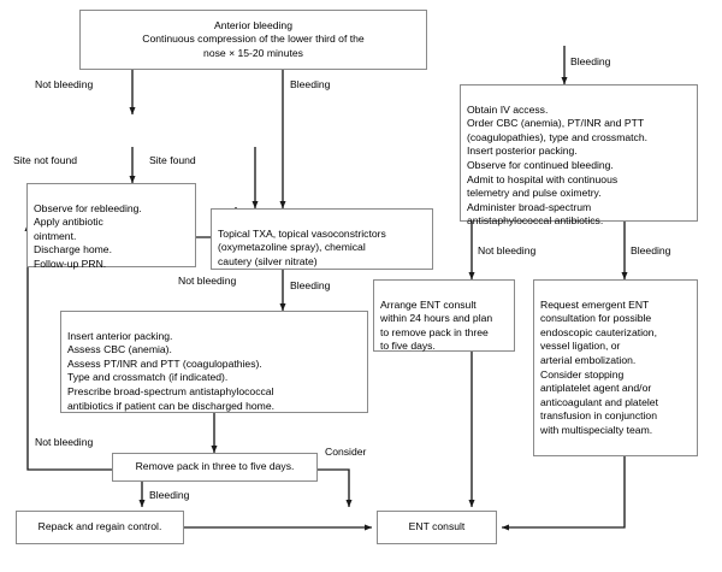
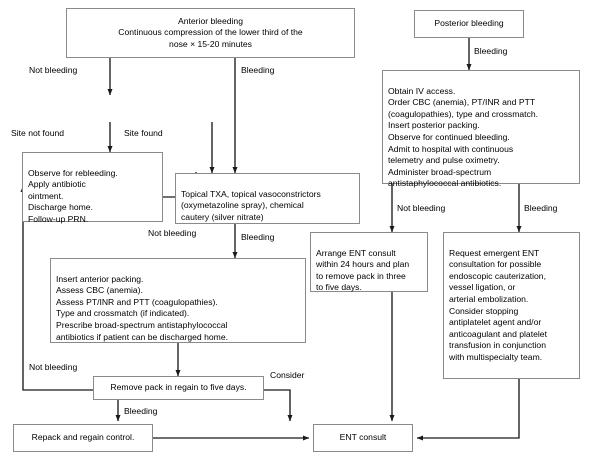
  Anterior bleeding
  Continuous compression of the lower third of the
  nose × 15-20 minutes
+ Posterior bleeding
  Observe for rebleeding.
  Apply antibiotic
  ointment.
  Discharge home.
  Follow-up PRN.
  Topical TXA, topical vasoconstrictors
  (oxymetazoline spray), chemical
  cautery (silver nitrate)
  Obtain IV access.
  Order CBC (anemia), PT/INR and PTT
  (coagulopathies), type and crossmatch.
  Insert posterior packing.
  Observe for continued bleeding.
  Admit to hospital with continuous
  telemetry and pulse oximetry.
  Administer broad-spectrum
  antistaphylococcal antibiotics.
  Arrange ENT consult
  within 24 hours and plan
  to remove pack in three
  to five days.
  Request emergent ENT
  consultation for possible
  endoscopic cauterization,
  vessel ligation, or
  arterial embolization.
  Consider stopping
  antiplatelet agent and/or
  anticoagulant and platelet
  transfusion in conjunction
  with multispecialty team.
  Insert anterior packing.
  Assess CBC (anemia).
  Assess PT/INR and PTT (coagulopathies).
  Type and crossmatch (if indicated).
  Prescribe broad-spectrum antistaphylococcal
  antibiotics if patient can be discharged home.
- Remove pack in three to five days.
+ Remove pack in regain to five days.
  Repack and regain control.
  ENT consult
  Not bleeding
  Bleeding
  Site not found
  Site found
  Not bleeding
  Bleeding
  Bleeding
  Not bleeding
  Bleeding
  Not bleeding
  Bleeding
  Consider
